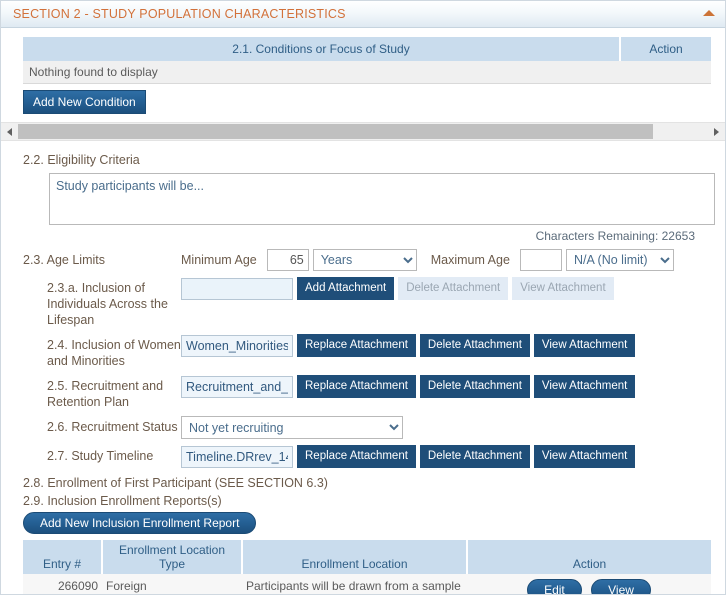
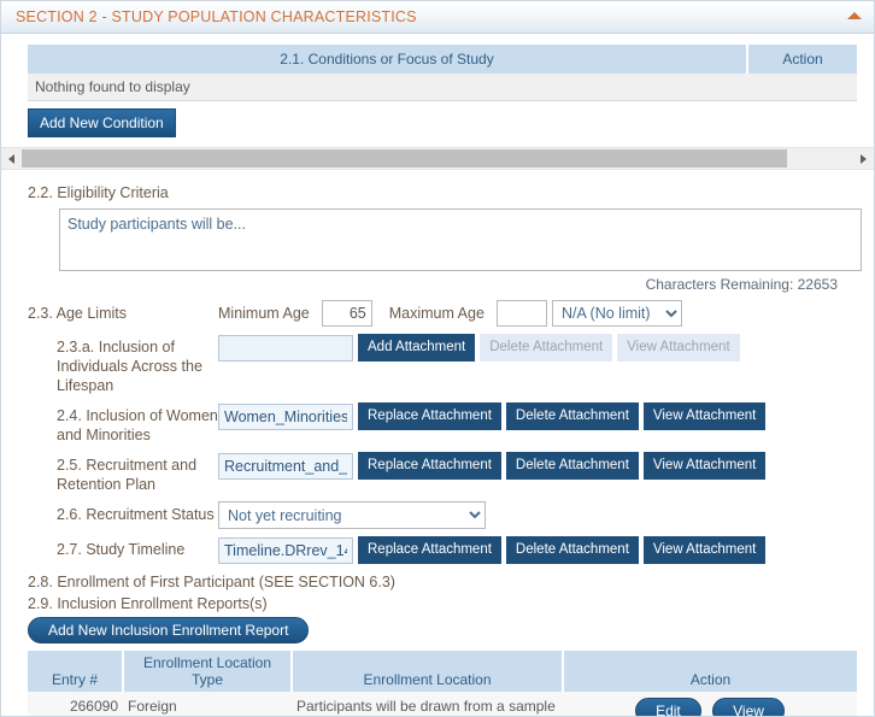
  SECTION 2 - STUDY POPULATION CHARACTERISTICS
  2.1. Conditions or Focus of Study	Action
  Nothing found to display
  Add New Condition
  2.2. Eligibility Criteria
  Study participants will be...
  Characters Remaining: 22653
  2.3. Age Limits
  Minimum Age
  65
- Years
  Maximum Age
  N/A (No limit)
  2.3.a. Inclusion of Individuals Across the Lifespan
  Add Attachment
  Delete Attachment
  View Attachment
  2.4. Inclusion of Women and Minorities
  Women_Minorities
  Replace Attachment
  Delete Attachment
  View Attachment
  2.5. Recruitment and Retention Plan
  Recruitment_and_
  Replace Attachment
  Delete Attachment
  View Attachment
  2.6. Recruitment Status
  Not yet recruiting
  2.7. Study Timeline
  Timeline.DRrev_1
  Replace Attachment
  Delete Attachment
  View Attachment
  2.8. Enrollment of First Participant (SEE SECTION 6.3)
  2.9. Inclusion Enrollment Reports(s)
  Add New Inclusion Enrollment Report
  Entry #	Enrollment Location Type	Enrollment Location	Action
  266090	Foreign	Participants will be drawn from a sample	Edit View
